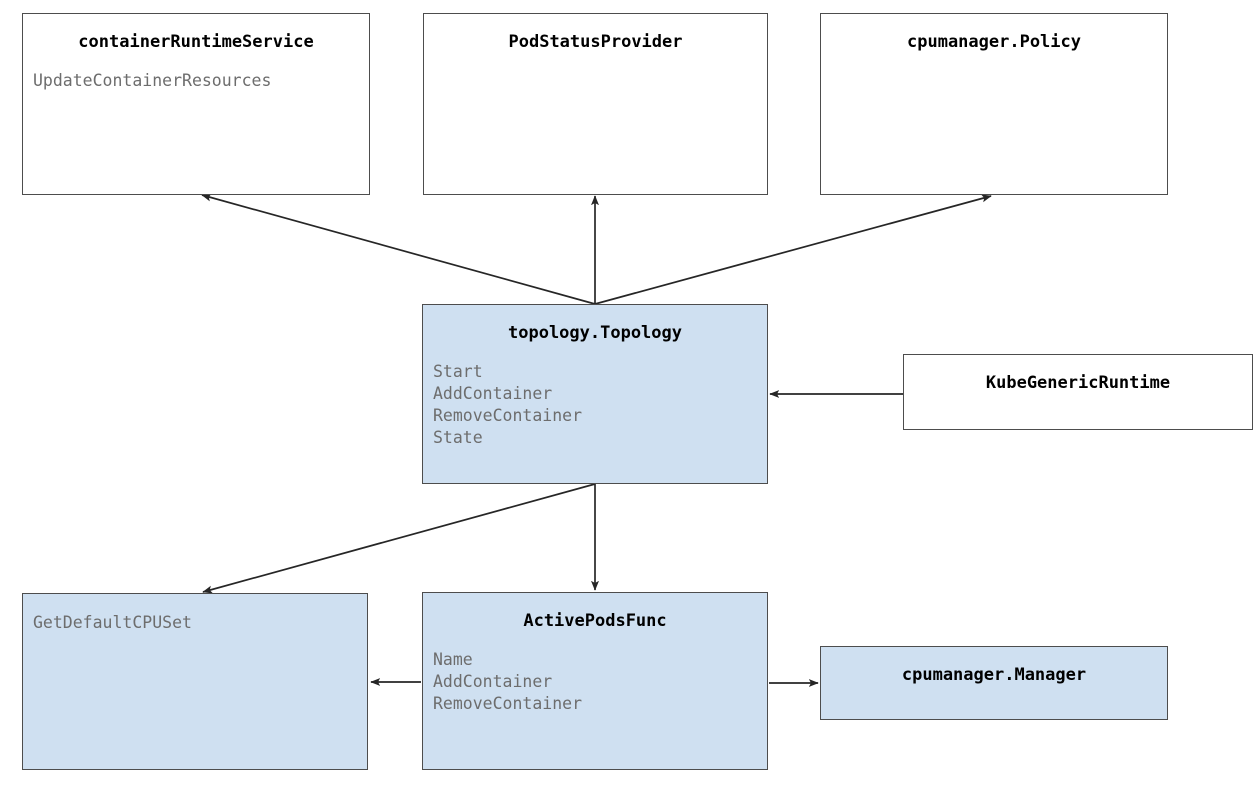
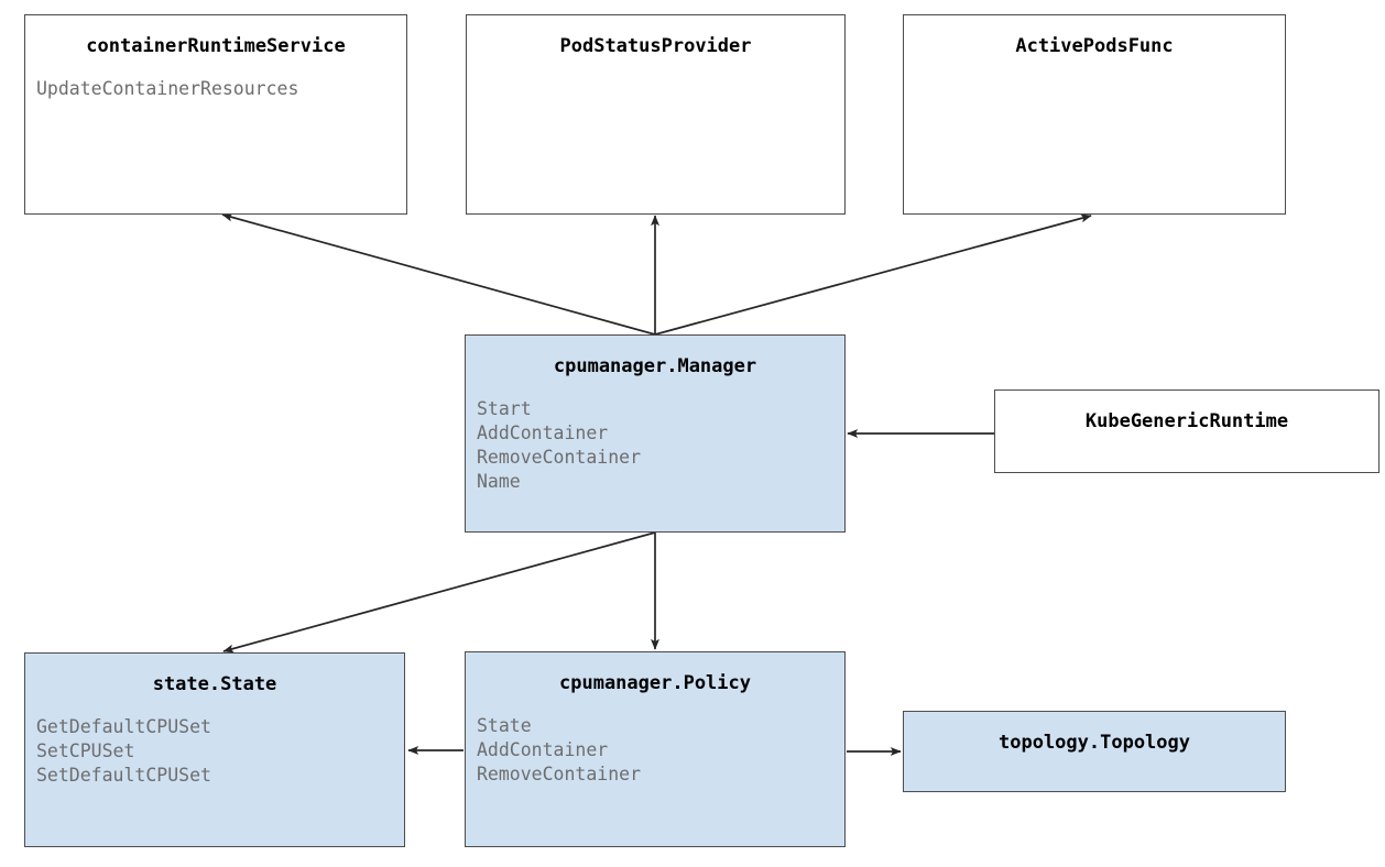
  containerRuntimeService
  UpdateContainerResources
  PodStatusProvider
- cpumanager.Policy
+ ActivePodsFunc
- topology.Topology
+ cpumanager.Manager
  Start
  AddContainer
  RemoveContainer
- State
+ Name
  KubeGenericRuntime
+ state.State
  GetDefaultCPUSet
+ SetCPUSet
+ SetDefaultCPUSet
- ActivePodsFunc
+ cpumanager.Policy
- Name
+ State
  AddContainer
  RemoveContainer
- cpumanager.Manager
+ topology.Topology
